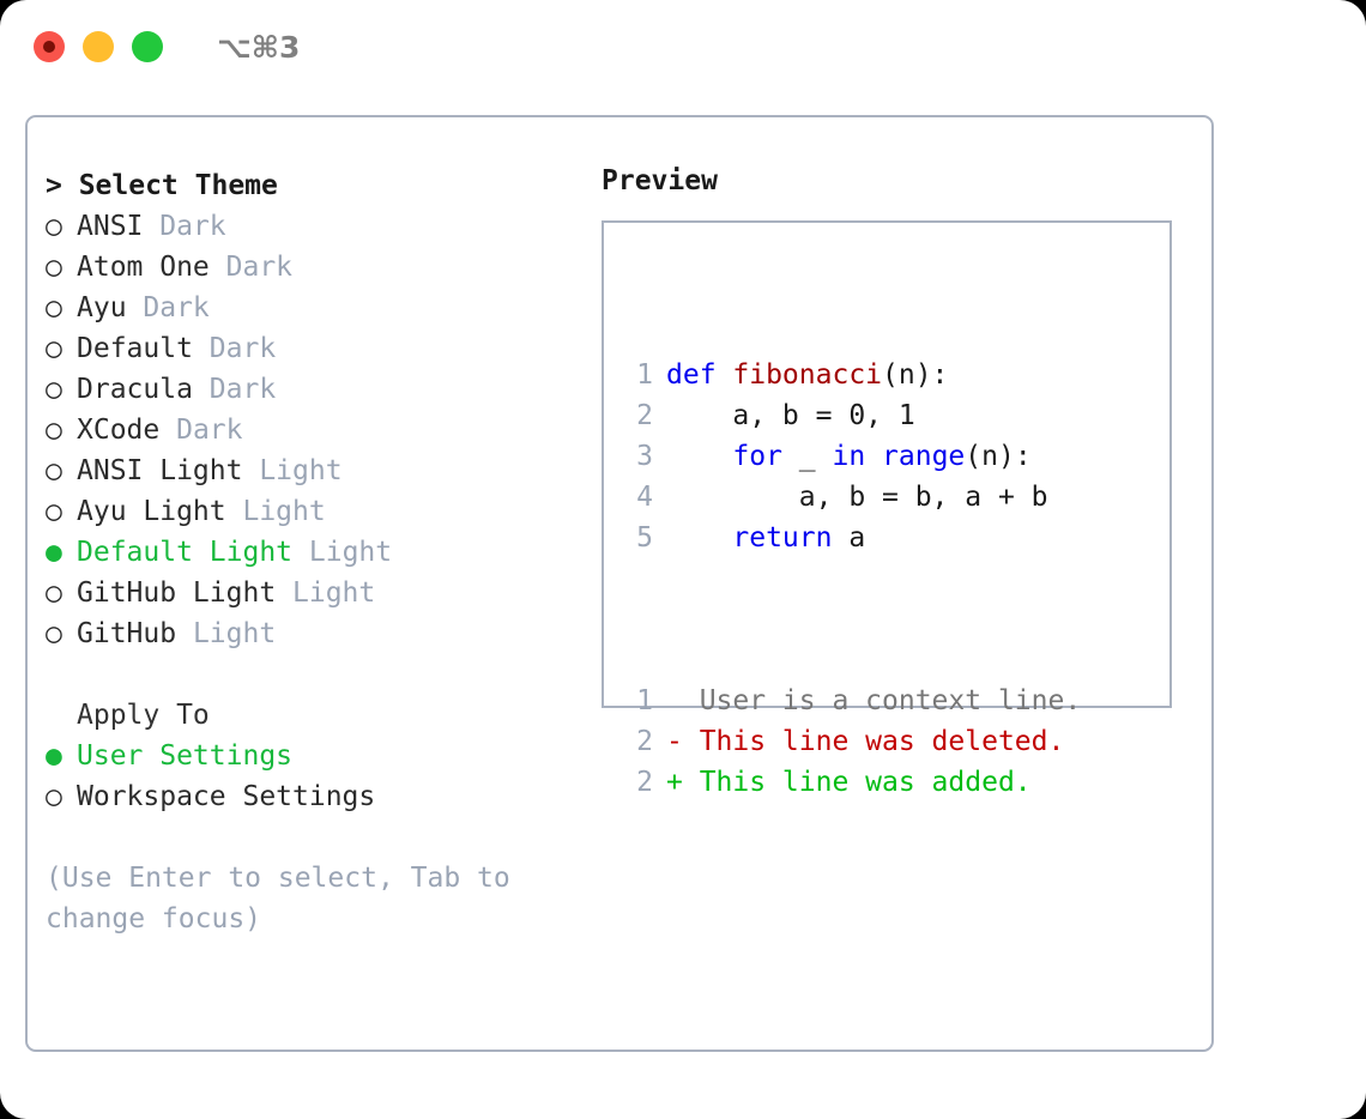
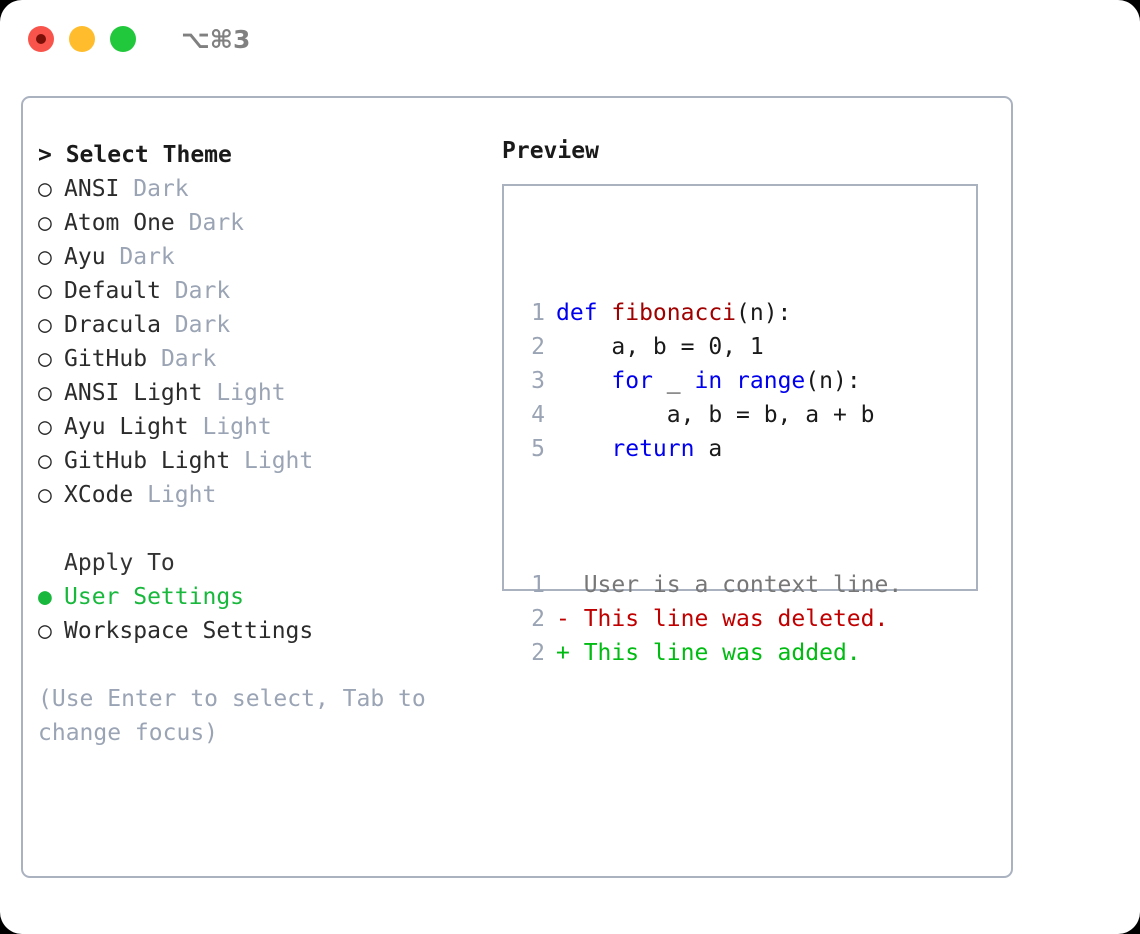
  ⌥⌘3
  > Select Theme
  ○ ANSI Dark
  ○ Atom One Dark
  ○ Ayu Dark
  ○ Default Dark
  ○ Dracula Dark
- ○ XCode Dark
+ ○ GitHub Dark
  ○ ANSI Light Light
  ○ Ayu Light Light
- ● Default Light Light
  ○ GitHub Light Light
- ○ GitHub Light
+ ○ XCode Light
  Apply To
  ● User Settings
  ○ Workspace Settings
  (Use Enter to select, Tab to
  change focus)
  Preview
  1 def fibonacci(n):
  2 a, b = 0, 1
  3 for _ in range(n):
  4 a, b = b, a + b
  5 return a
  1 User is a context line.
  2 - This line was deleted.
  2 + This line was added.
